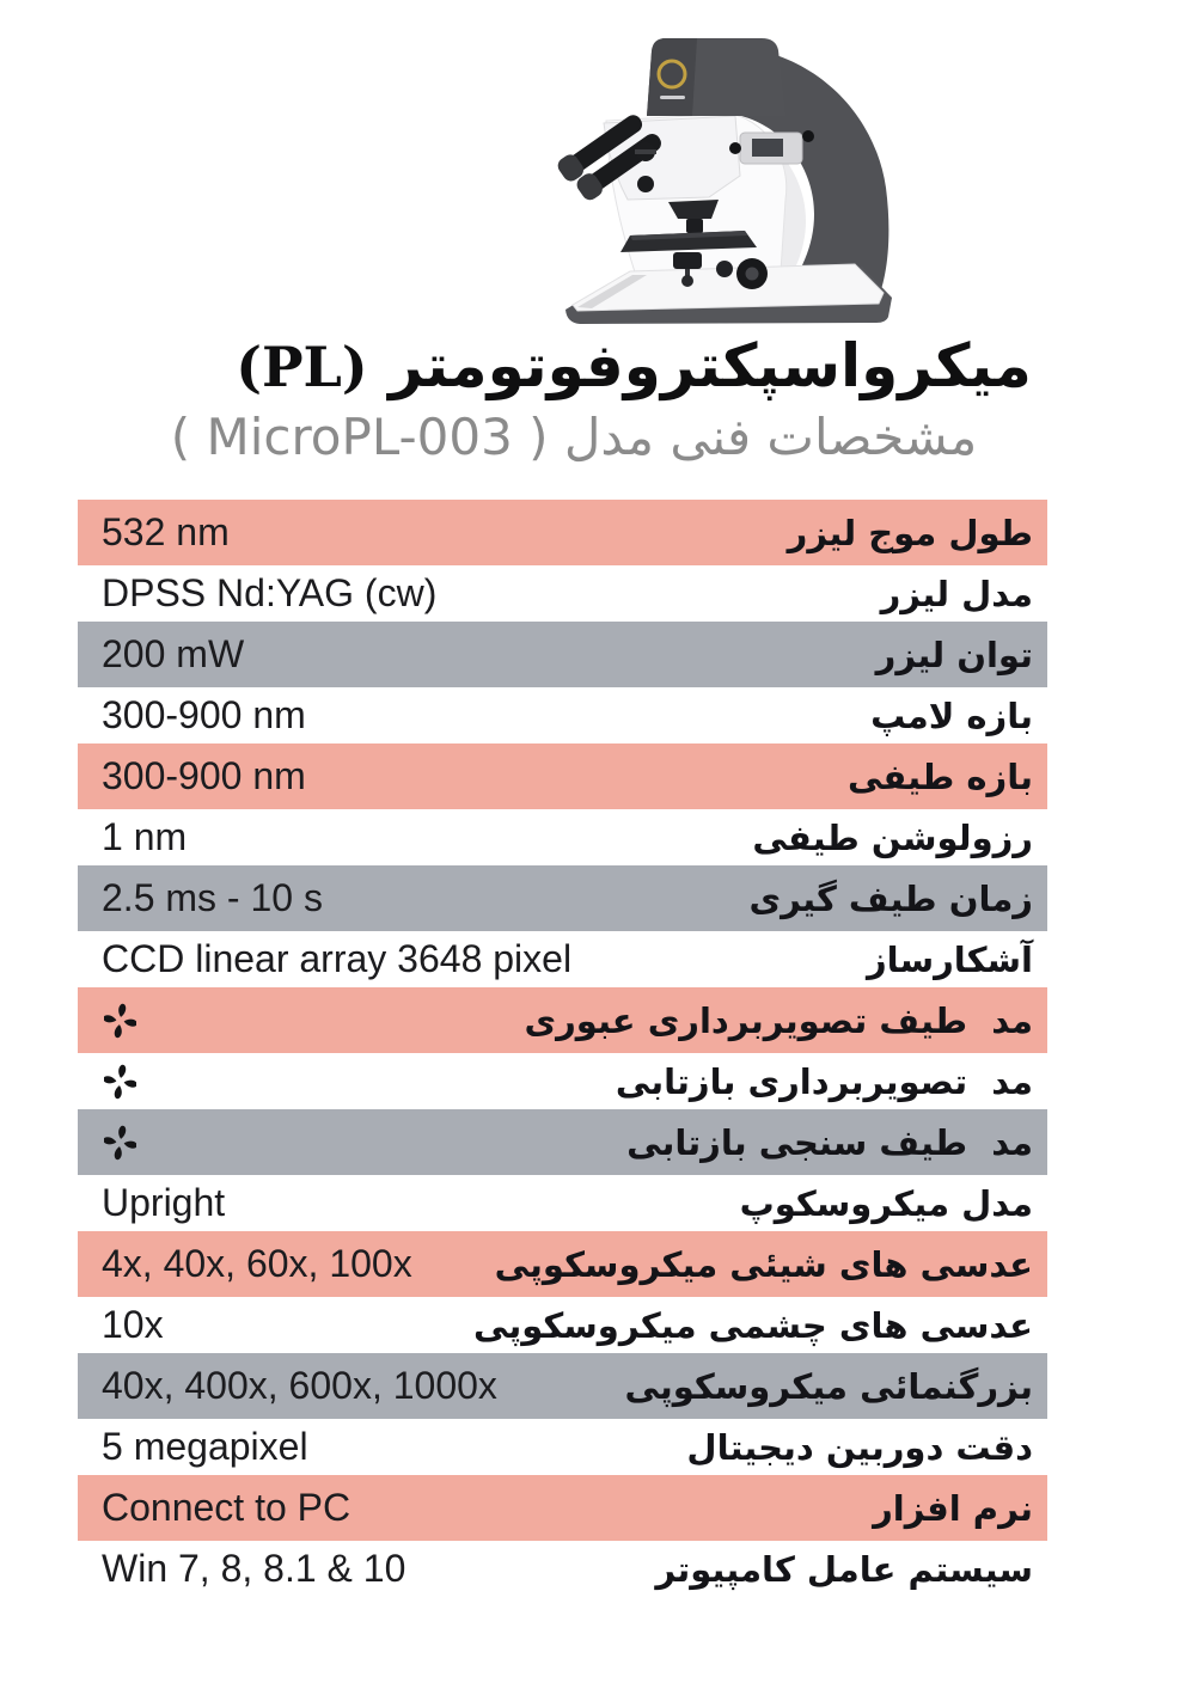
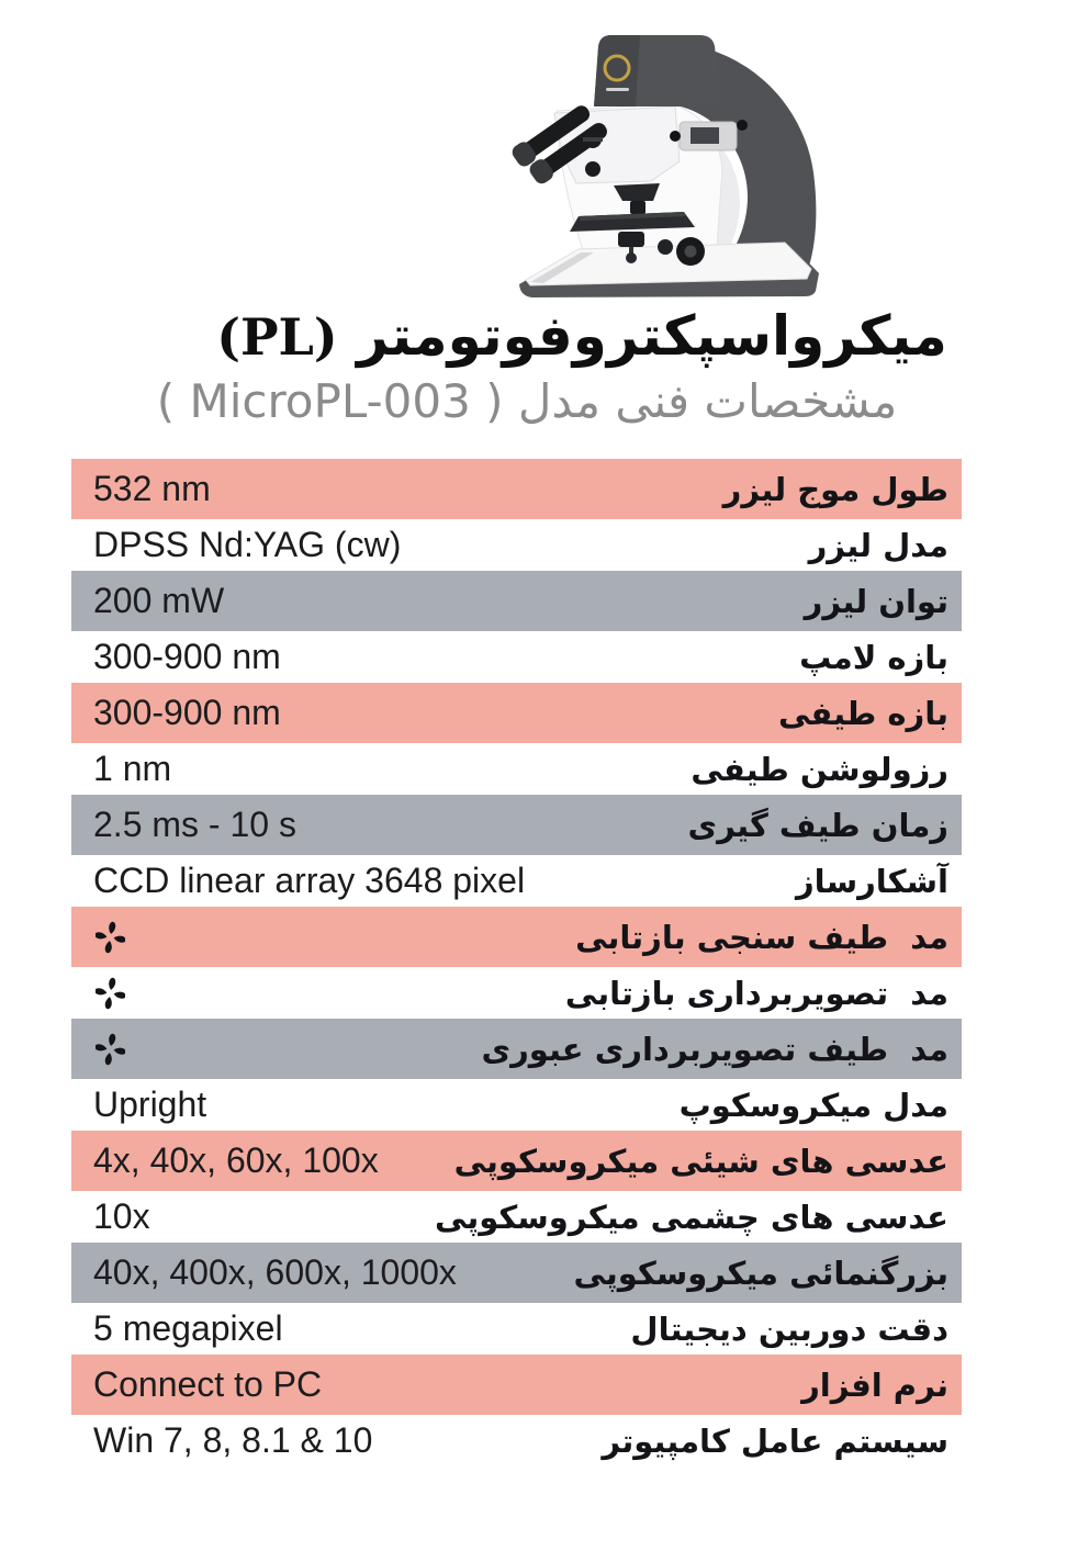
  میکرواسپکتروفوتومتر (PL)
  مشخصات فنی مدل ( MicroPL-003 )
  طول موج لیزر
  532 nm
  مدل لیزر
  DPSS Nd:YAG (cw)
  توان لیزر
  200 mW
  بازه لامپ
  300-900 nm
  بازه طیفی
  300-900 nm
  رزولوشن طیفی
  1 nm
  زمان طیف گیری
  2.5 ms - 10 s
  آشکارساز
  CCD linear array 3648 pixel
- مد طیف تصویربرداری عبوری
+ مد طیف سنجی بازتابی
  مد تصویربرداری بازتابی
- مد طیف سنجی بازتابی
+ مد طیف تصویربرداری عبوری
  مدل میکروسکوپ
  Upright
  عدسی های شیئی میکروسکوپی
  4x, 40x, 60x, 100x
  عدسی های چشمی میکروسکوپی
  10x
  بزرگنمائی میکروسکوپی
  40x, 400x, 600x, 1000x
  دقت دوربین دیجیتال
  5 megapixel
  نرم افزار
  Connect to PC
  سیستم عامل کامپیوتر
  Win 7, 8, 8.1 & 10
